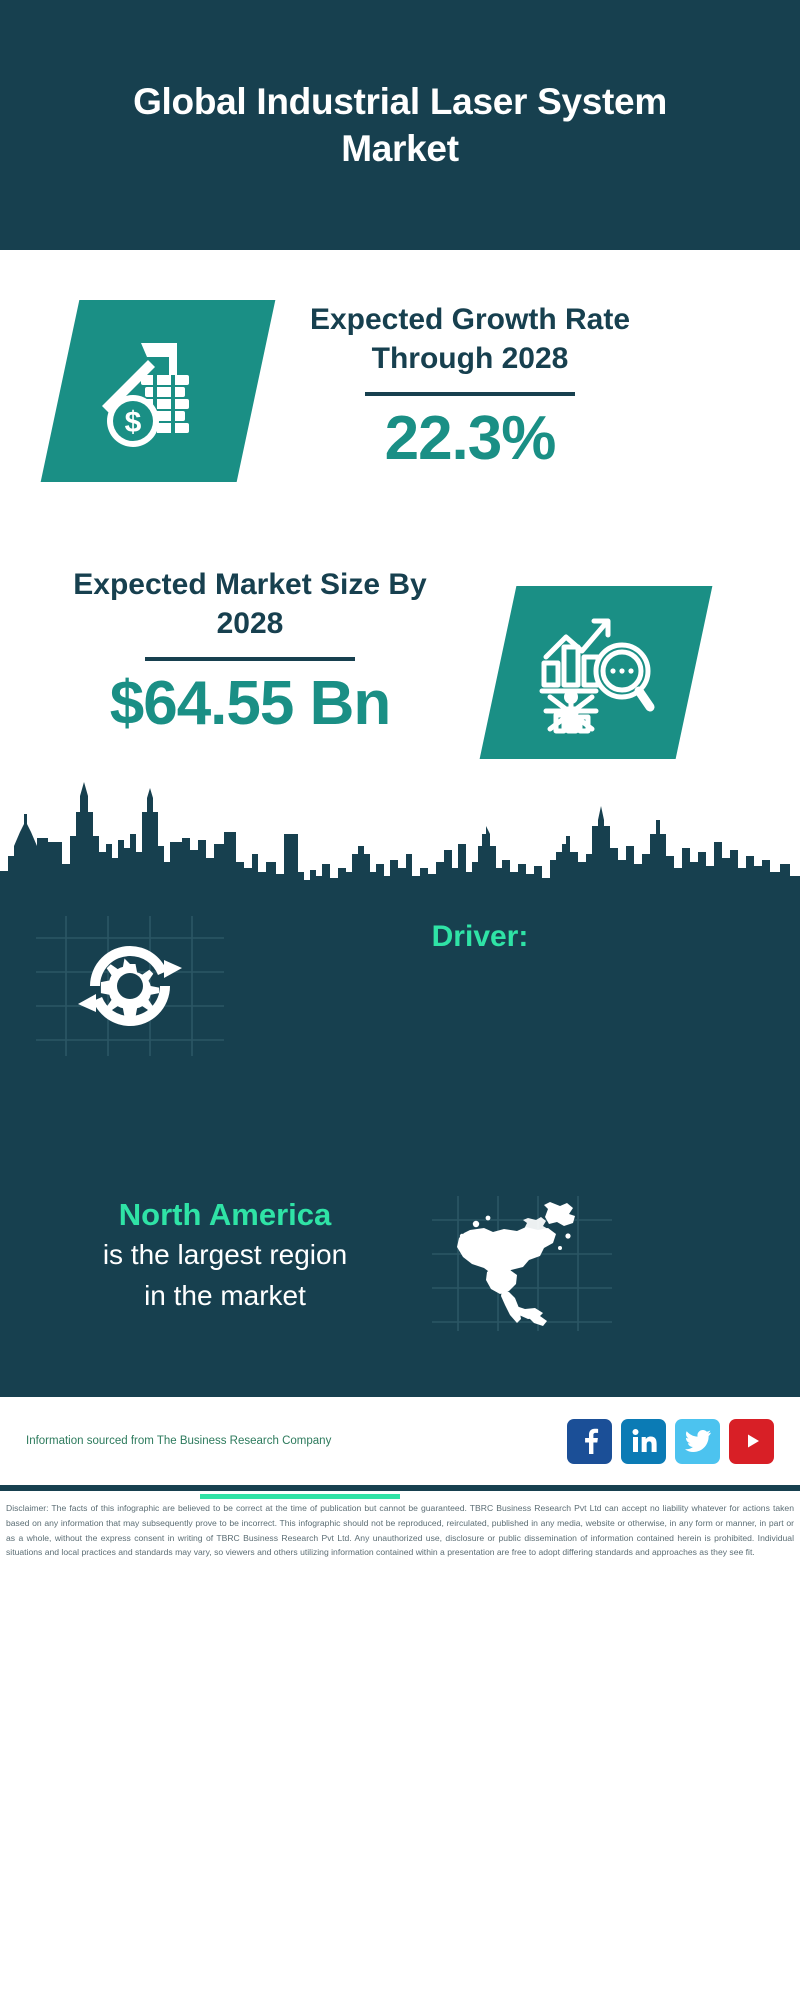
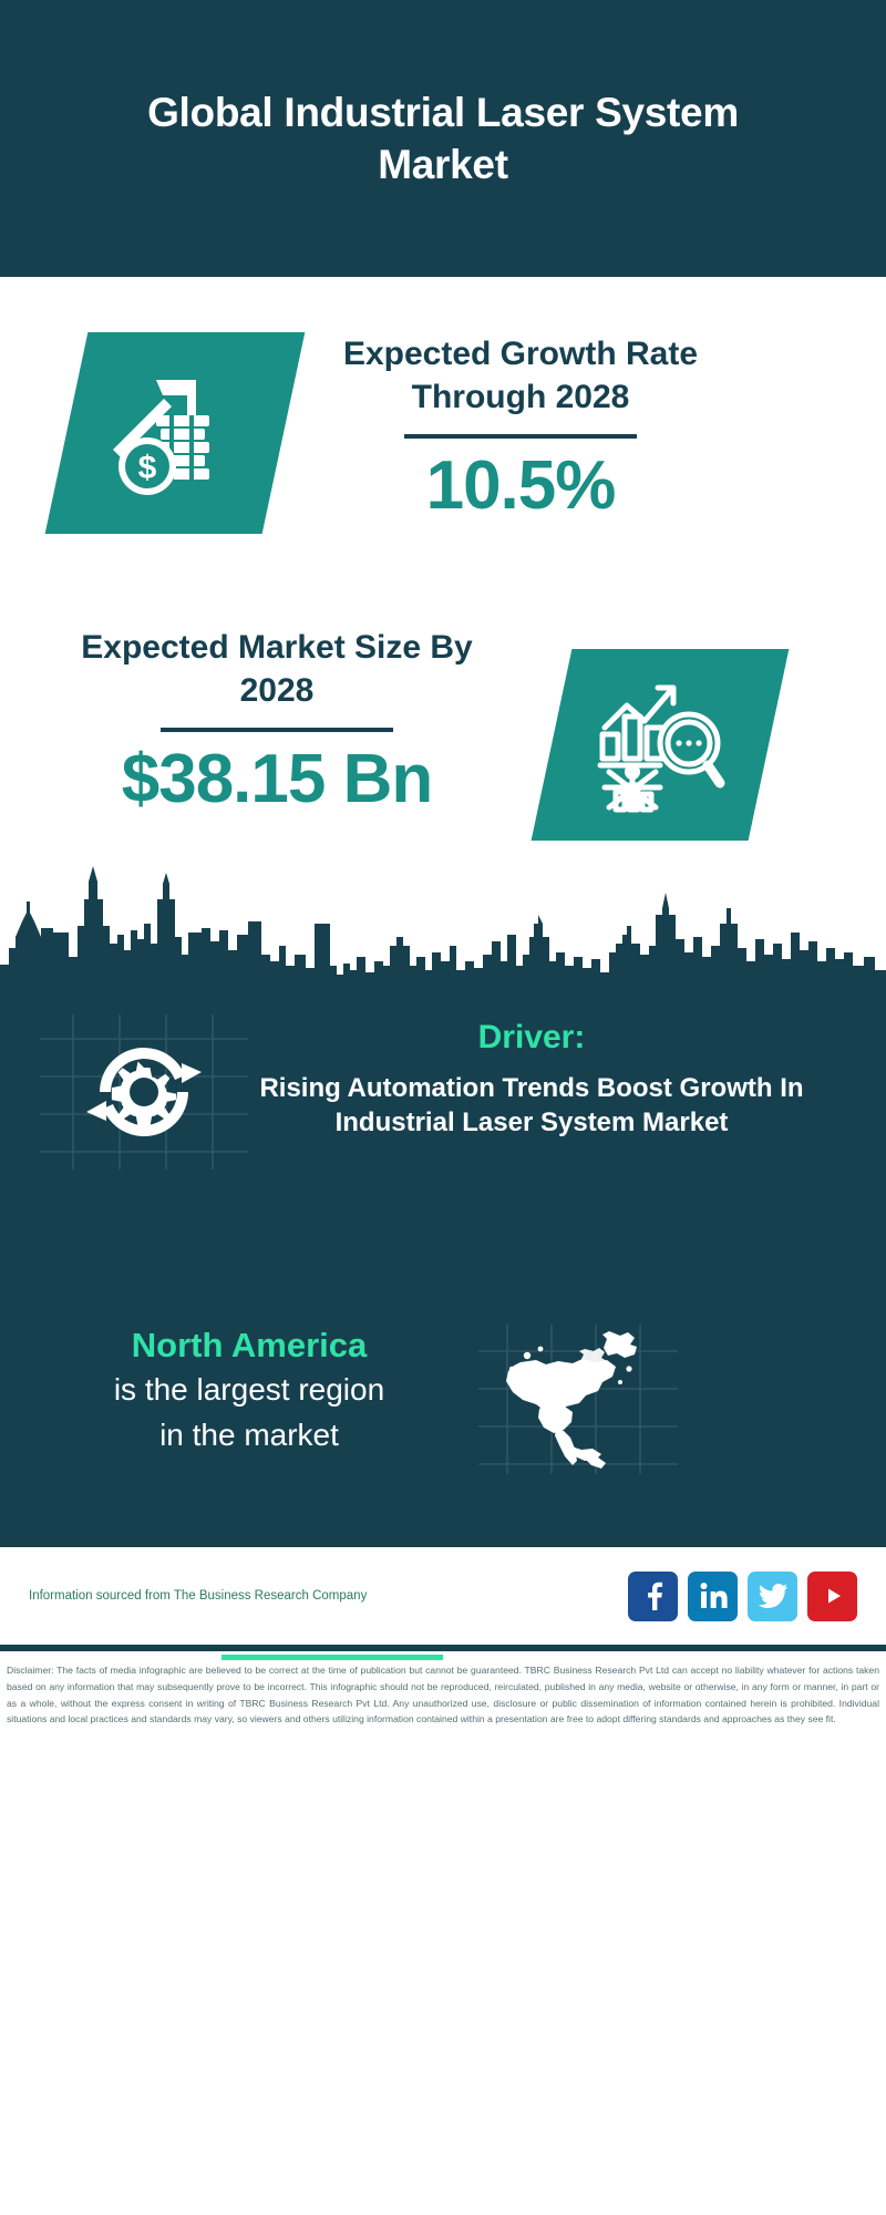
  Global Industrial Laser System Market
  Expected Growth Rate Through 2028
- 22.3%
+ 10.5%
  Expected Market Size By 2028
- $64.55 Bn
+ $38.15 Bn
  Driver:
+ Rising Automation Trends Boost Growth In Industrial Laser System Market
  North America
  is the largest region
  in the market
  Information sourced from The Business Research Company
- Disclaimer: The facts of this infographic are believed to be correct at the time of publication but cannot be guaranteed. TBRC Business Research Pvt Ltd can accept no liability whatever for actions taken based on any information that may subsequently prove to be incorrect. This infographic should not be reproduced, reirculated, published in any media, website or otherwise, in any form or manner, in part or as a whole, without the express consent in writing of TBRC Business Research Pvt Ltd. Any unauthorized use, disclosure or public dissemination of information contained herein is prohibited. Individual situations and local practices and standards may vary, so viewers and others utilizing information contained within a presentation are free to adopt differing standards and approaches as they see fit.
+ Disclaimer: The facts of media infographic are believed to be correct at the time of publication but cannot be guaranteed. TBRC Business Research Pvt Ltd can accept no liability whatever for actions taken based on any information that may subsequently prove to be incorrect. This infographic should not be reproduced, reirculated, published in any media, website or otherwise, in any form or manner, in part or as a whole, without the express consent in writing of TBRC Business Research Pvt Ltd. Any unauthorized use, disclosure or public dissemination of information contained herein is prohibited. Individual situations and local practices and standards may vary, so viewers and others utilizing information contained within a presentation are free to adopt differing standards and approaches as they see fit.
